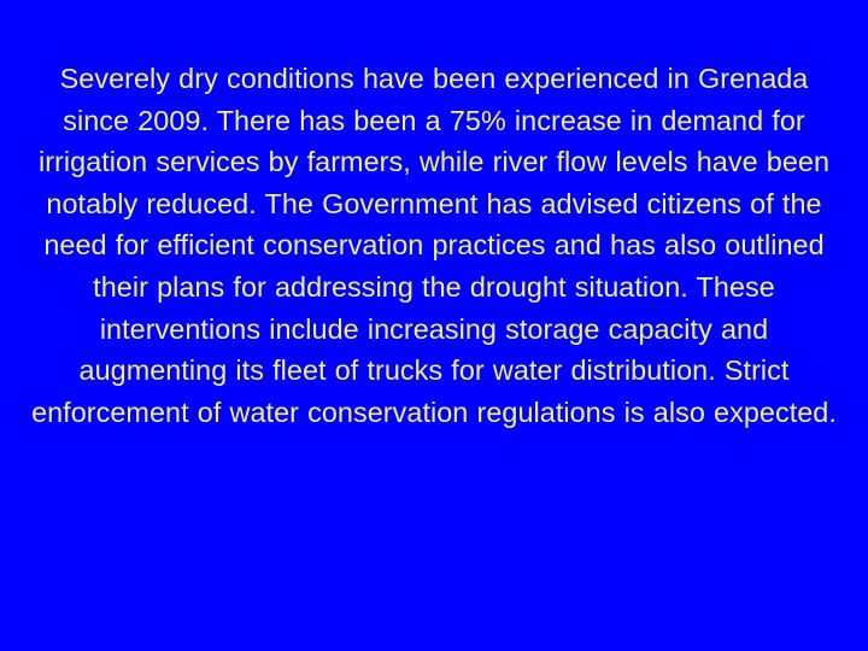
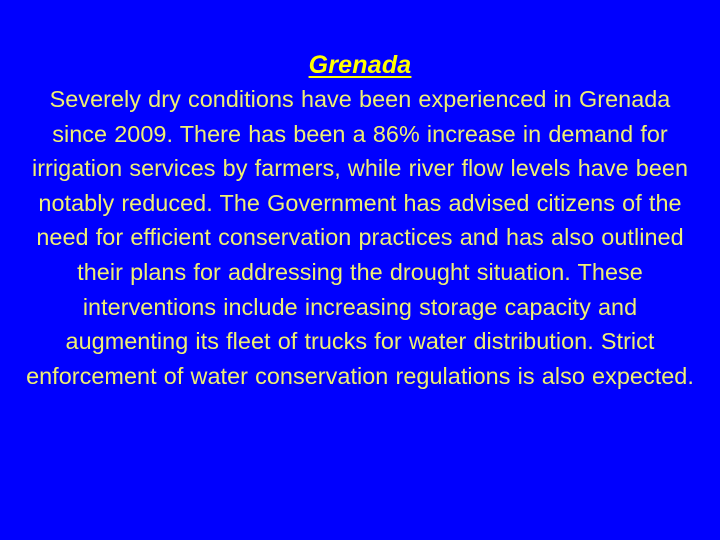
+ Grenada
- Severely dry conditions have been experienced in Grenada since 2009. There has been a 75% increase in demand for irrigation services by farmers, while river flow levels have been notably reduced. The Government has advised citizens of the need for efficient conservation practices and has also outlined their plans for addressing the drought situation. These interventions include increasing storage capacity and augmenting its fleet of trucks for water distribution. Strict enforcement of water conservation regulations is also expected.
+ Severely dry conditions have been experienced in Grenada since 2009. There has been a 86% increase in demand for irrigation services by farmers, while river flow levels have been notably reduced. The Government has advised citizens of the need for efficient conservation practices and has also outlined their plans for addressing the drought situation. These interventions include increasing storage capacity and augmenting its fleet of trucks for water distribution. Strict enforcement of water conservation regulations is also expected.
